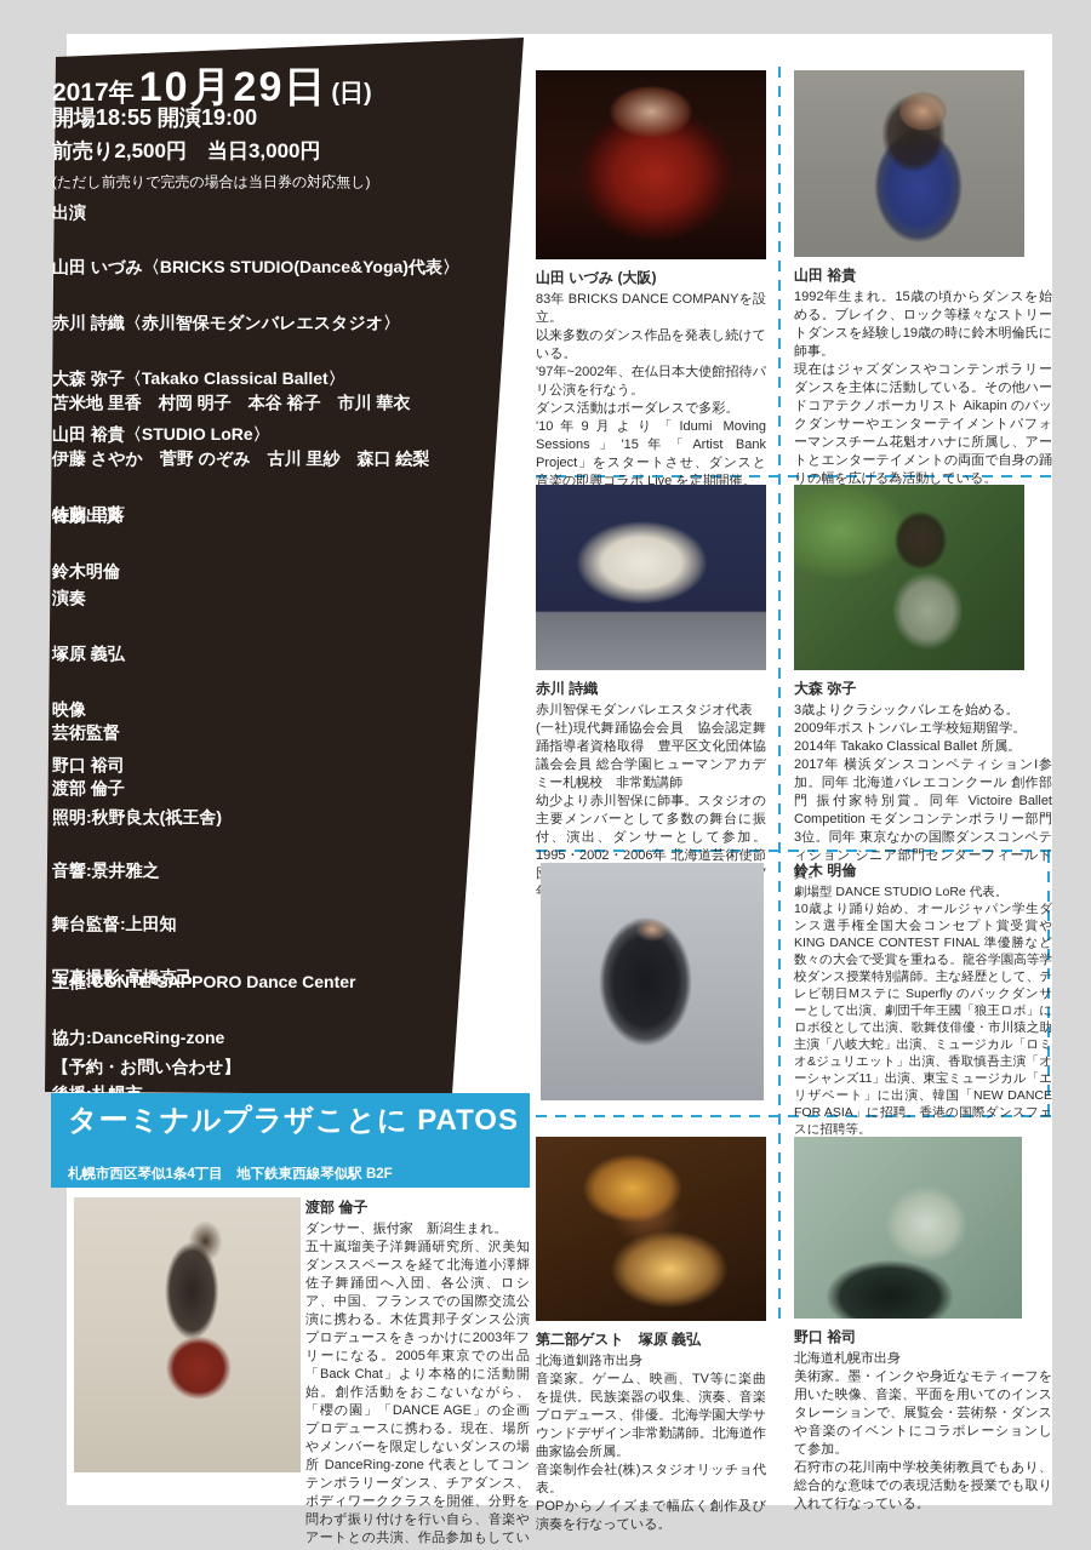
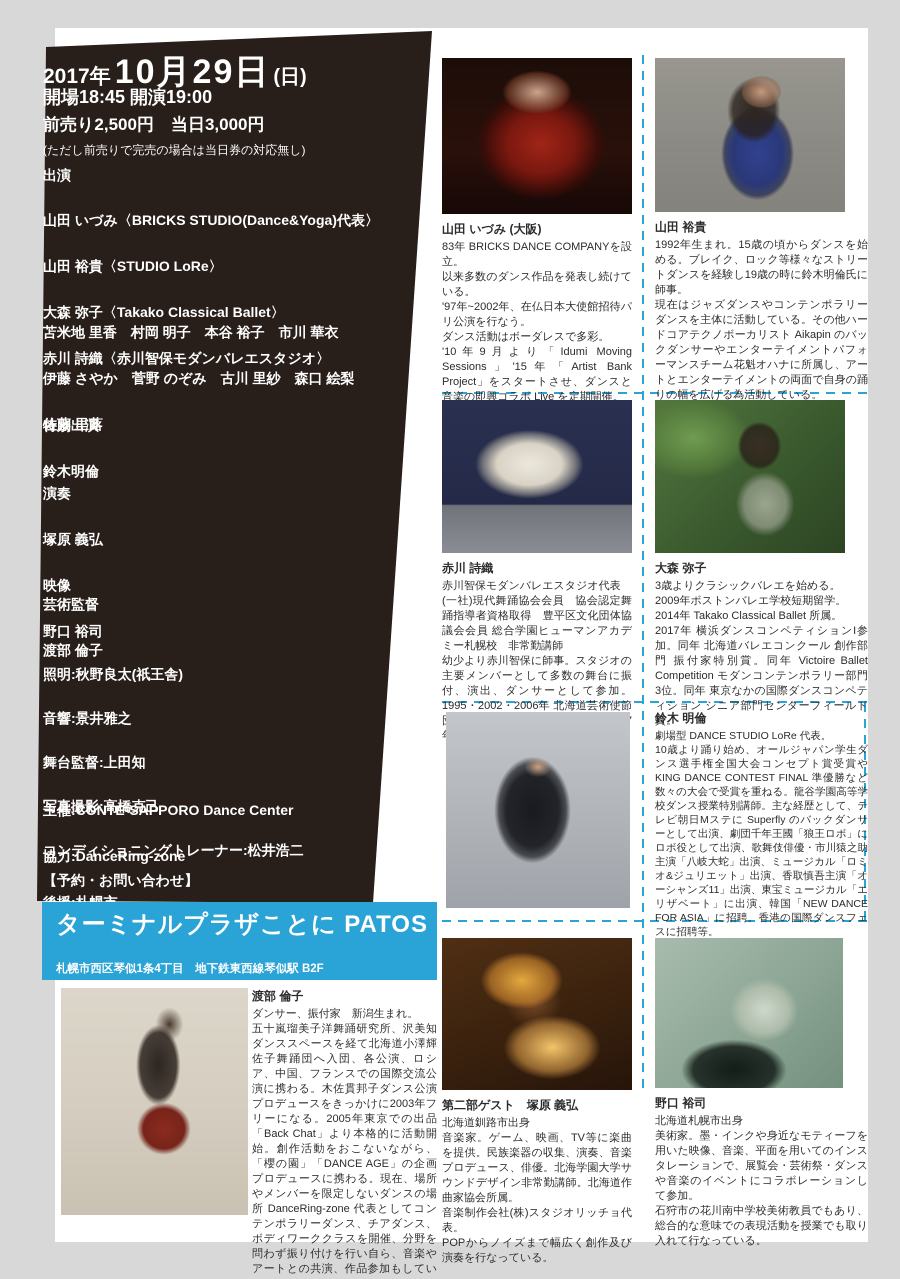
  2017年
  10月29日
  (日)
- 開場18:55 開演19:00
+ 開場18:45 開演19:00
  前売り2,500円 当日3,000円
  (ただし前売りで完売の場合は当日券の対応無し)
  出演
  山田 いづみ〈BRICKS STUDIO(Dance&Yoga)代表〉
- 赤川 詩織〈赤川智保モダンバレエスタジオ〉
+ 山田 裕貴〈STUDIO LoRe〉
  大森 弥子〈Takako Classical Ballet〉
- 山田 裕貴〈STUDIO LoRe〉
+ 赤川 詩織〈赤川智保モダンバレエスタジオ〉
  苫米地 里香 村岡 明子 本谷 裕子 市川 華衣
  伊藤 さやか 菅野 のぞみ 古川 里紗 森口 絵梨
  佐藤 里蕗
  特別出演
  鈴木明倫
  演奏
  塚原 義弘
  映像
  野口 裕司
  芸術監督
  渡部 倫子
  照明:秋野良太(祇王舎)
  音響:景井雅之
  舞台監督:上田知
  写真撮影:高橋克己
+ コンディショニングトレーナー:松井浩二
  主催:CONTE-SAPPORO Dance Center
  協力:DanceRing-zone
  【予約・お問い合わせ】
  ターミナルプラザことに PATOS
  札幌市西区琴似1条4丁目 地下鉄東西線琴似駅 B2F
  山田 いづみ (大阪)
  83年 BRICKS DANCE COMPANYを設立。
  以来多数のダンス作品を発表し続けている。
  '97年~2002年、在仏日本大使館招待パリ公演を行なう。
  ダンス活動はボーダレスで多彩。
  '10年9月より「Idumi Moving Sessions」'15年「Artist Bank Project」をスタートさせ、ダンスと音楽の即興コラボ Live を定期開催。
  赤川 詩織
  赤川智保モダンバレエスタジオ代表
  (一社)現代舞踊協会会員 協会認定舞踊指導者資格取得 豊平区文化団体協議会会員 総合学園ヒューマンアカデミー札幌校 非常勤講師
  幼少より赤川智保に師事。スタジオの主要メンバーとして多数の舞台に振付、演出、ダンサーとして参加。1995・2002・2006年 北海道芸術使節
  第二部ゲスト 塚原 義弘
  北海道釧路市出身
  音楽家。ゲーム、映画、TV等に楽曲を提供。民族楽器の収集、演奏、音楽プロデュース、俳優。北海学園大学サウンドデザイン非常勤講師。北海道作曲家協会所属。
  音楽制作会社(株)スタジオリッチョ代表。
  POPからノイズまで幅広く創作及び演奏を行なっている。
  山田 裕貴
  1992年生まれ。15歳の頃からダンスを始める。ブレイク、ロック等様々なストリートダンスを経験し19歳の時に鈴木明倫氏に師事。
  現在はジャズダンスやコンテンポラリーダンスを主体に活動している。その他ハードコアテクノボーカリスト Aikapin のバックダンサーやエンターテイメントパフォーマンスチーム花魁オハナに所属し、アートとエンターテイメントの両面で自身の踊りの幅を広げる為活動している。
  大森 弥子
  3歳よりクラシックバレエを始める。
  2009年ボストンバレエ学校短期留学。
  2014年 Takako Classical Ballet 所属。
  2017年 横浜ダンスコンペティションI参加。同年 北海道バレエコンクール 創作部門 振付家特別賞。同年 Victoire Ballet Competition モダンコンテンポラリー部門3位。同年 東京なかの国際ダンスコンペティション シニア部門センターフィールド賞。
  鈴木 明倫
  劇場型 DANCE STUDIO LoRe 代表。
  10歳より踊り始め、オールジャパン学生ダンス選手権全国大会コンセプト賞受賞や KING DANCE CONTEST FINAL 準優勝など数々の大会で受賞を重ねる。龍谷学園高等学校ダンス授業特別講師。主な経歴として、テレビ朝日Mステに Superfly のバックダンサーとして出演、劇団千年王國「狼王ロボ」にロボ役として出演、歌舞伎俳優・市川猿之助主演「八岐大蛇」出演、ミュージカル「ロミオ&ジュリエット」出演、香取慎吾主演「オーシャンズ11」出演、東宝ミュージカル「エリザベート」に出演、韓国「NEW DANCE FOR ASIA」に招聘。香港の国際ダンスフェスに招聘等。
  野口 裕司
  北海道札幌市出身
  美術家。墨・インクや身近なモティーフを用いた映像、音楽、平面を用いてのインスタレーションで、展覧会・芸術祭・ダンスや音楽のイベントにコラボレーションして参加。
  石狩市の花川南中学校美術教員でもあり、総合的な意味での表現活動を授業でも取り入れて行なっている。
  渡部 倫子
  ダンサー、振付家 新潟生まれ。
  五十嵐瑠美子洋舞踊研究所、沢美知ダンススペースを経て北海道小澤輝佐子舞踊団へ入団、各公演、ロシア、中国、フランスでの国際交流公演に携わる。木佐貫邦子ダンス公演プロデュースをきっかけに2003年フリーになる。2005年東京での出品「Back Chat」より本格的に活動開始。創作活動をおこないながら、「櫻の園」「DANCE AGE」の企画プロデュースに携わる。現在、場所やメンバーを限定しないダンスの場所 DanceRing-zone 代表としてコンテンポラリーダンス、チアダンス、ボディワーククラスを開催、分野を問わず振り付けを行い自ら、音楽やアートとの共演、作品参加もしてい
